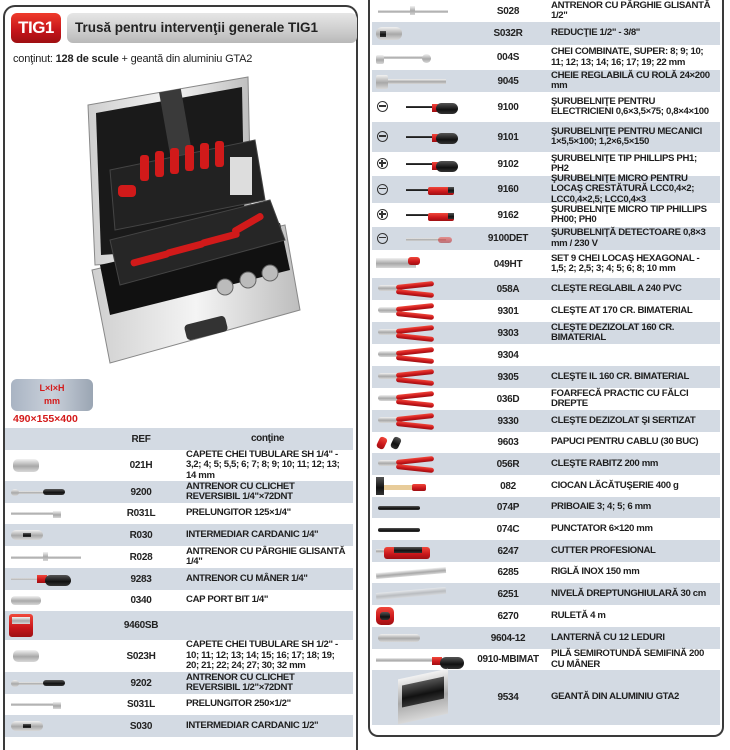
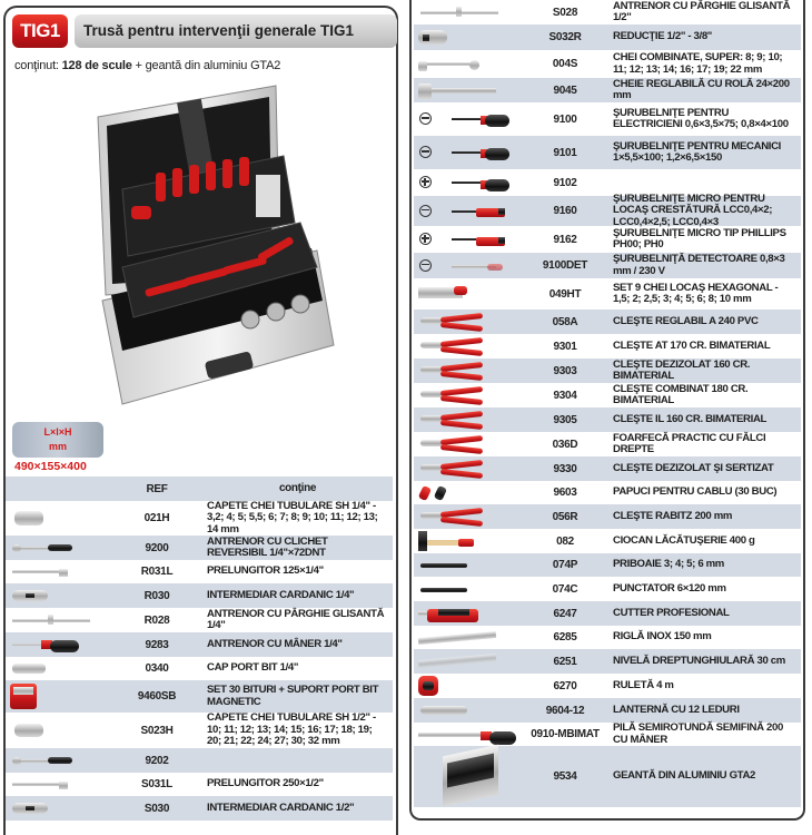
  TIG1
  Trusă pentru intervenţii generale TIG1
  conţinut: 128 de scule + geantă din aluminiu GTA2
  L×l×H
  mm
  490×155×400
  REF
  conţine
  021H
  CAPETE CHEI TUBULARE SH 1/4" - 3,2; 4; 5; 5,5; 6; 7; 8; 9; 10; 11; 12; 13; 14 mm
  9200
  ANTRENOR CU CLICHET REVERSIBIL 1/4"×72DNT
  R031L
  PRELUNGITOR 125×1/4"
  R030
  INTERMEDIAR CARDANIC 1/4"
  R028
  ANTRENOR CU PÂRGHIE GLISANTĂ 1/4"
  9283
  ANTRENOR CU MÂNER 1/4"
  0340
  CAP PORT BIT 1/4"
  9460SB
+ SET 30 BITURI + SUPORT PORT BIT MAGNETIC
  S023H
  CAPETE CHEI TUBULARE SH 1/2" - 10; 11; 12; 13; 14; 15; 16; 17; 18; 19; 20; 21; 22; 24; 27; 30; 32 mm
  9202
- ANTRENOR CU CLICHET REVERSIBIL 1/2"×72DNT
  S031L
  PRELUNGITOR 250×1/2"
  S030
  INTERMEDIAR CARDANIC 1/2"
  S028
  ANTRENOR CU PÂRGHIE GLISANTĂ 1/2"
  S032R
  REDUCŢIE 1/2" - 3/8"
  004S
  CHEI COMBINATE, SUPER: 8; 9; 10; 11; 12; 13; 14; 16; 17; 19; 22 mm
  9045
  CHEIE REGLABILĂ CU ROLĂ 24×200 mm
  9100
  ŞURUBELNIŢE PENTRU ELECTRICIENI 0,6×3,5×75; 0,8×4×100
  9101
  ŞURUBELNIŢE PENTRU MECANICI 1×5,5×100; 1,2×6,5×150
  9102
- ŞURUBELNIŢE TIP PHILLIPS PH1; PH2
  9160
  ŞURUBELNIŢE MICRO PENTRU LOCAŞ CRESTĂTURĂ LCC0,4×2; LCC0,4×2,5; LCC0,4×3
  9162
  ŞURUBELNIŢE MICRO TIP PHILLIPS PH00; PH0
  9100DET
  ŞURUBELNIŢĂ DETECTOARE 0,8×3 mm / 230 V
  049HT
  SET 9 CHEI LOCAŞ HEXAGONAL - 1,5; 2; 2,5; 3; 4; 5; 6; 8; 10 mm
  058A
  CLEŞTE REGLABIL A 240 PVC
  9301
  CLEŞTE AT 170 CR. BIMATERIAL
  9303
  CLEŞTE DEZIZOLAT 160 CR. BIMATERIAL
  9304
+ CLEŞTE COMBINAT 180 CR. BIMATERIAL
  9305
  CLEŞTE IL 160 CR. BIMATERIAL
  036D
  FOARFECĂ PRACTIC CU FĂLCI DREPTE
  9330
  CLEŞTE DEZIZOLAT ŞI SERTIZAT
  9603
  PAPUCI PENTRU CABLU (30 BUC)
  056R
  CLEŞTE RABITZ 200 mm
  082
  CIOCAN LĂCĂTUŞERIE 400 g
  074P
  PRIBOAIE 3; 4; 5; 6 mm
  074C
  PUNCTATOR 6×120 mm
  6247
  CUTTER PROFESIONAL
  6285
  RIGLĂ INOX 150 mm
  6251
  NIVELĂ DREPTUNGHIULARĂ 30 cm
  6270
  RULETĂ 4 m
  9604-12
  LANTERNĂ CU 12 LEDURI
  0910-MBIMAT
  PILĂ SEMIROTUNDĂ SEMIFINĂ 200 CU MÂNER
  9534
  GEANTĂ DIN ALUMINIU GTA2
